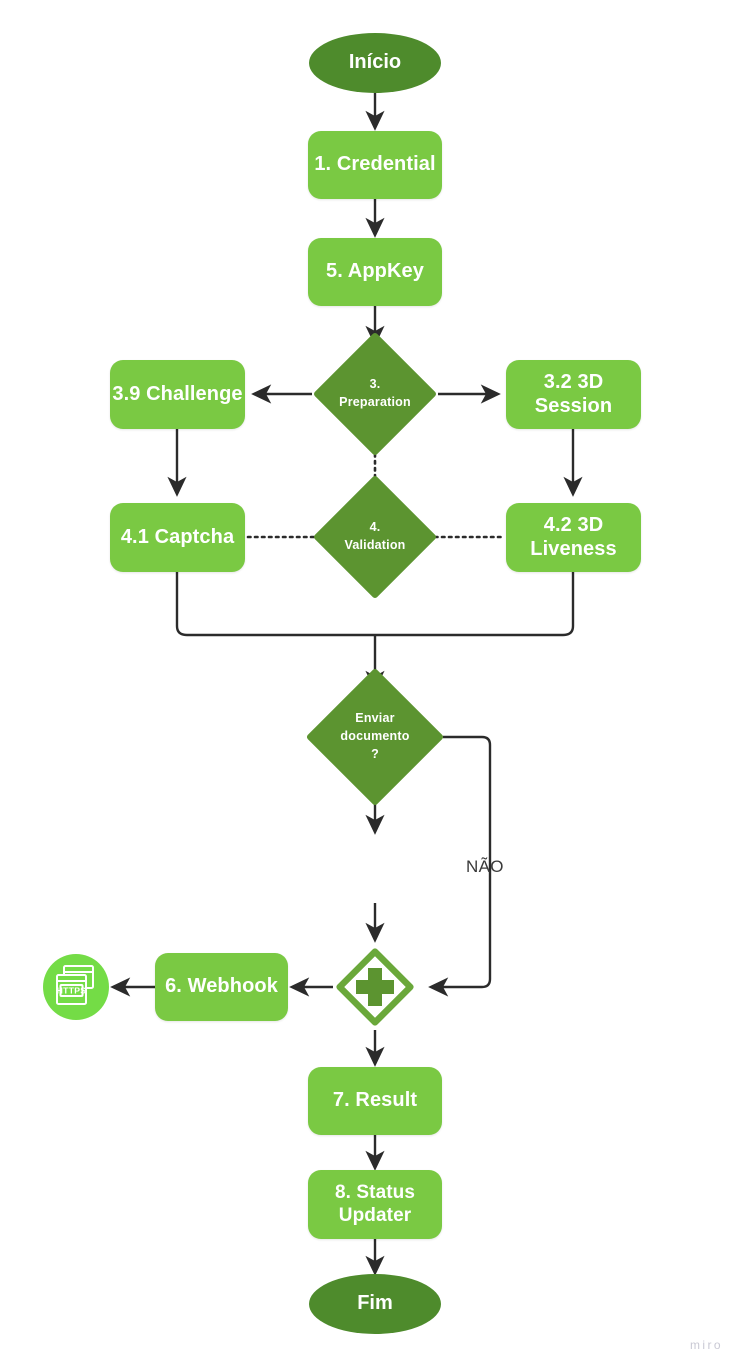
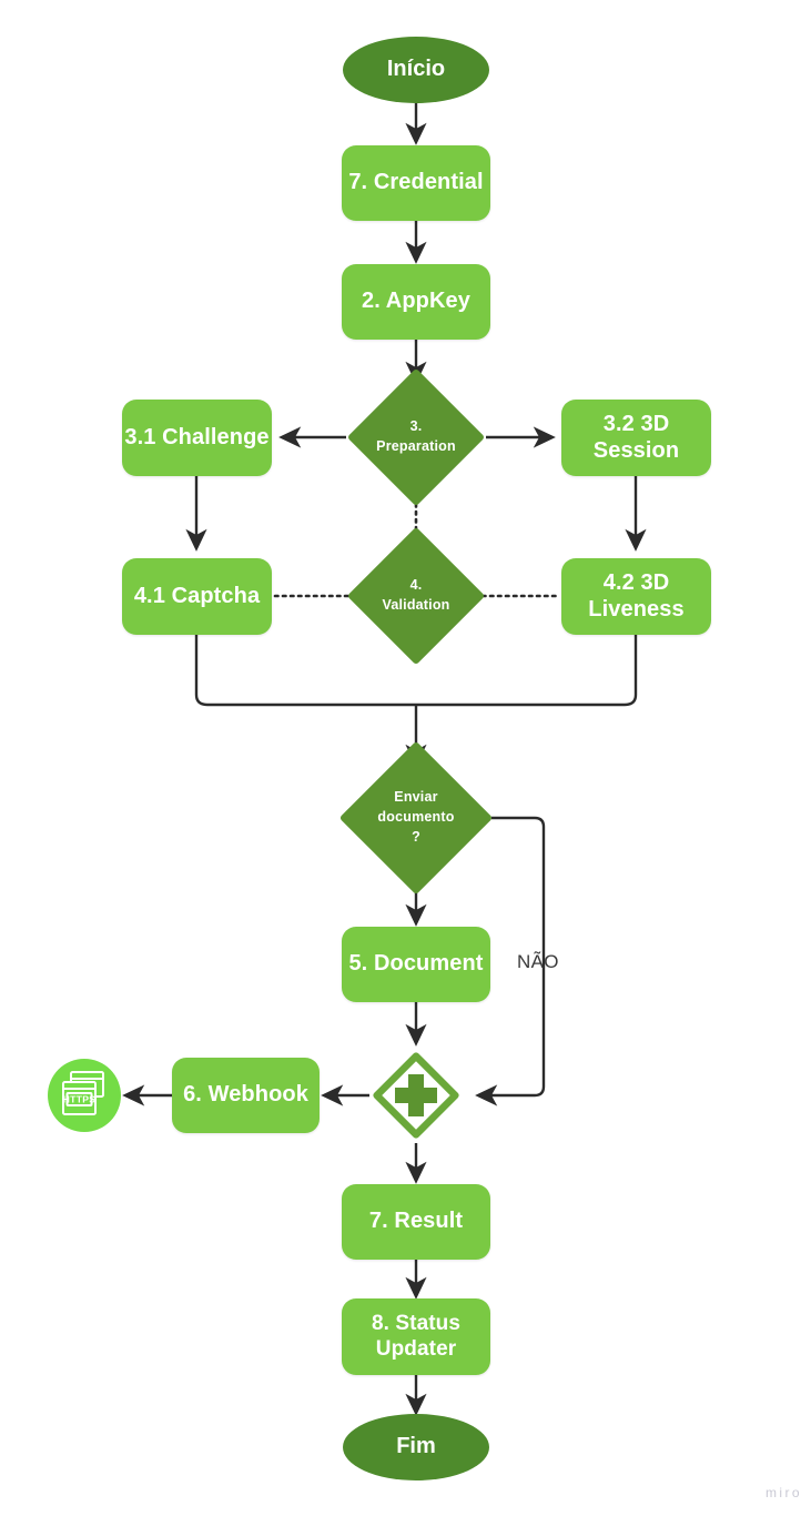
  Início
- 1. Credential
+ 7. Credential
- 5. AppKey
+ 2. AppKey
  3.
  Preparation
- 3.9 Challenge
+ 3.1 Challenge
  3.2 3D Session
  4.1 Captcha
  4.
  Validation
  4.2 3D Liveness
  Enviar
  documento
  ?
  NÃO
+ 5. Document
  6. Webhook
  HTTPS
  7. Result
  8. Status
  Updater
  Fim
  miro
